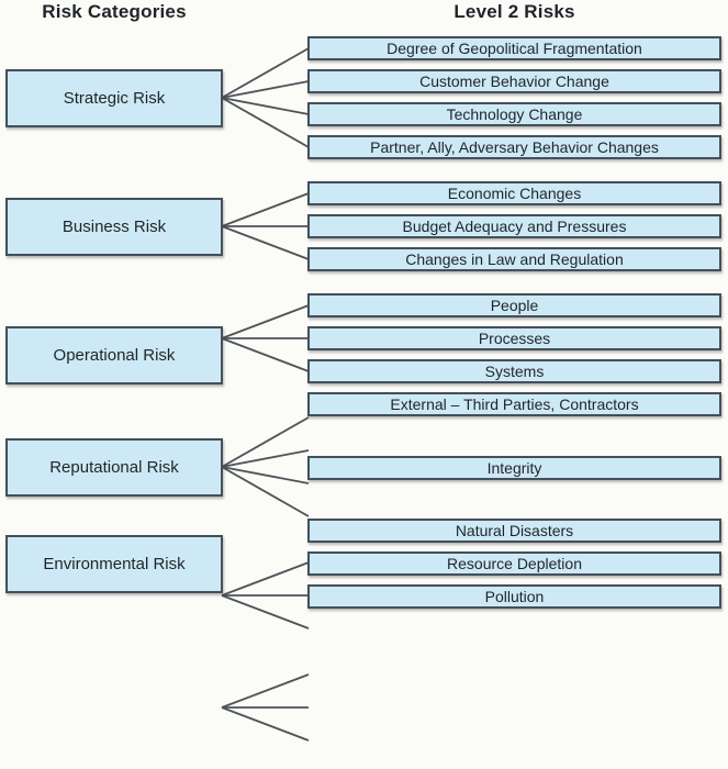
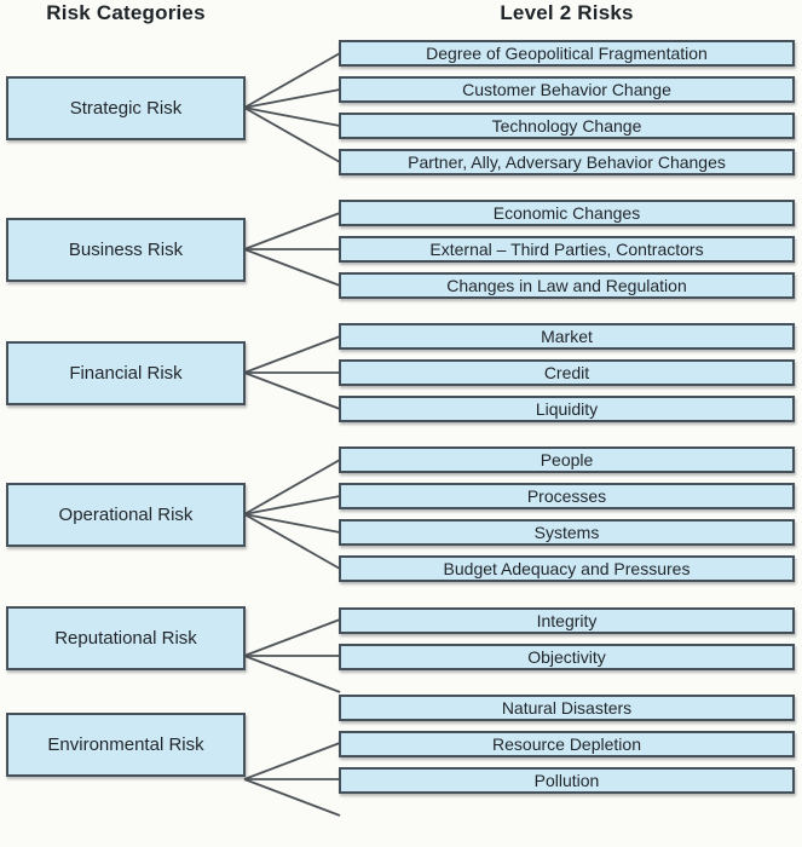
  Risk Categories
  Level 2 Risks
  Strategic Risk
  Degree of Geopolitical Fragmentation
  Customer Behavior Change
  Technology Change
  Partner, Ally, Adversary Behavior Changes
  Business Risk
  Economic Changes
- Budget Adequacy and Pressures
+ External – Third Parties, Contractors
  Changes in Law and Regulation
+ Financial Risk
+ Market
+ Credit
+ Liquidity
  Operational Risk
  People
  Processes
  Systems
- External – Third Parties, Contractors
+ Budget Adequacy and Pressures
  Reputational Risk
  Integrity
+ Objectivity
  Environmental Risk
  Natural Disasters
  Resource Depletion
  Pollution
